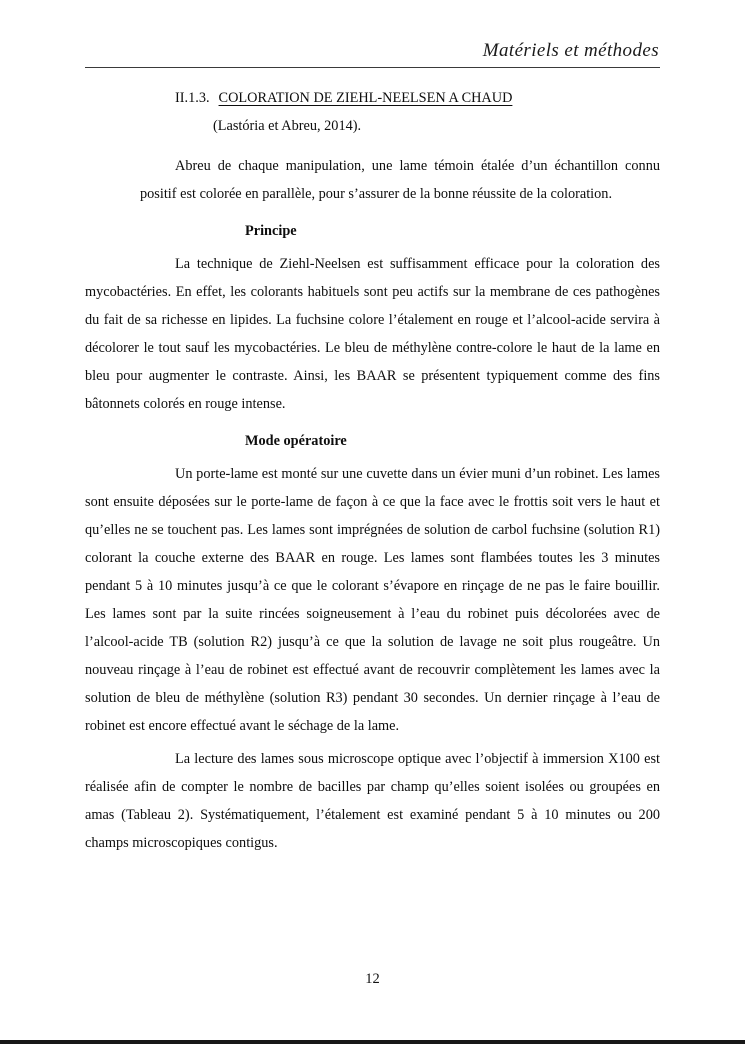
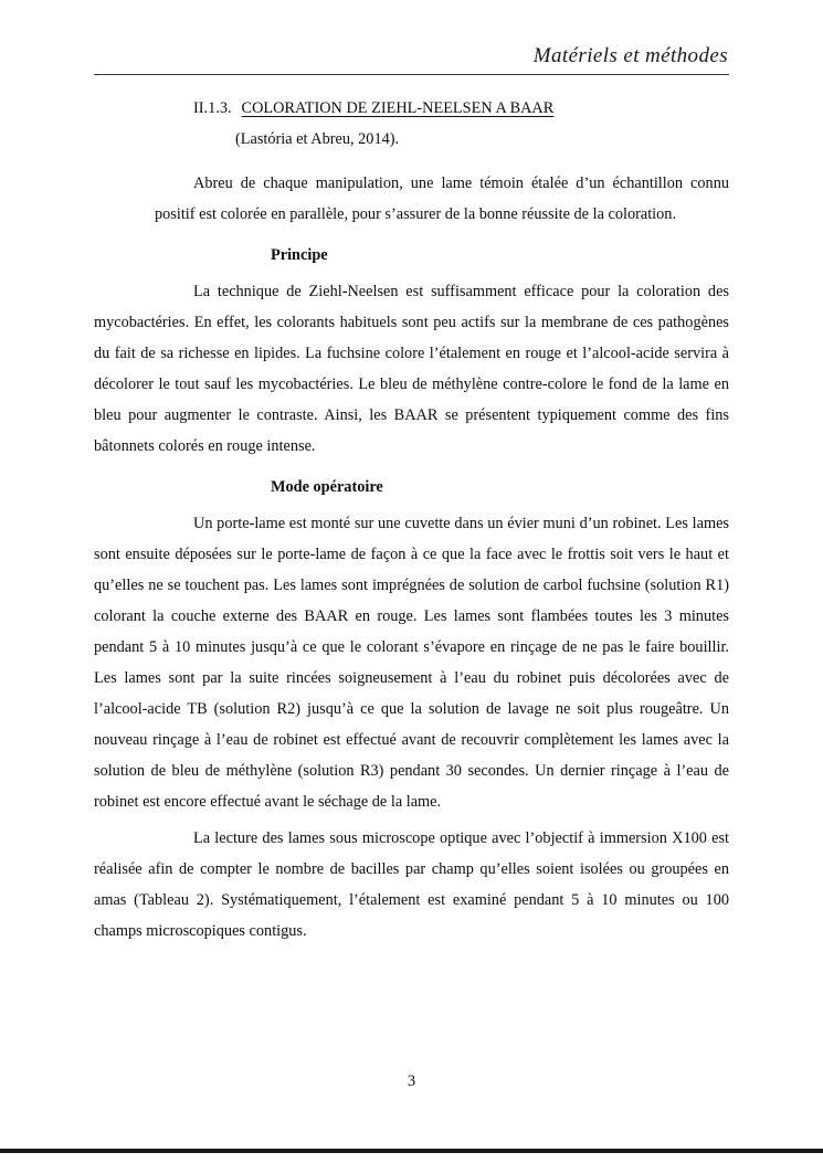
  Matériels et méthodes
- II.1.3. COLORATION DE ZIEHL-NEELSEN A CHAUD
+ II.1.3. COLORATION DE ZIEHL-NEELSEN A BAAR
  (Lastória et Abreu, 2014).
  Abreu de chaque manipulation, une lame témoin étalée d’un échantillon connu positif est colorée en parallèle, pour s’assurer de la bonne réussite de la coloration.
  Principe
- La technique de Ziehl-Neelsen est suffisamment efficace pour la coloration des mycobactéries. En effet, les colorants habituels sont peu actifs sur la membrane de ces pathogènes du fait de sa richesse en lipides. La fuchsine colore l’étalement en rouge et l’alcool-acide servira à décolorer le tout sauf les mycobactéries. Le bleu de méthylène contre-colore le haut de la lame en bleu pour augmenter le contraste. Ainsi, les BAAR se présentent typiquement comme des fins bâtonnets colorés en rouge intense.
+ La technique de Ziehl-Neelsen est suffisamment efficace pour la coloration des mycobactéries. En effet, les colorants habituels sont peu actifs sur la membrane de ces pathogènes du fait de sa richesse en lipides. La fuchsine colore l’étalement en rouge et l’alcool-acide servira à décolorer le tout sauf les mycobactéries. Le bleu de méthylène contre-colore le fond de la lame en bleu pour augmenter le contraste. Ainsi, les BAAR se présentent typiquement comme des fins bâtonnets colorés en rouge intense.
  Mode opératoire
  Un porte-lame est monté sur une cuvette dans un évier muni d’un robinet. Les lames sont ensuite déposées sur le porte-lame de façon à ce que la face avec le frottis soit vers le haut et qu’elles ne se touchent pas. Les lames sont imprégnées de solution de carbol fuchsine (solution R1) colorant la couche externe des BAAR en rouge. Les lames sont flambées toutes les 3 minutes pendant 5 à 10 minutes jusqu’à ce que le colorant s’évapore en rinçage de ne pas le faire bouillir. Les lames sont par la suite rincées soigneusement à l’eau du robinet puis décolorées avec de l’alcool-acide TB (solution R2) jusqu’à ce que la solution de lavage ne soit plus rougeâtre. Un nouveau rinçage à l’eau de robinet est effectué avant de recouvrir complètement les lames avec la solution de bleu de méthylène (solution R3) pendant 30 secondes. Un dernier rinçage à l’eau de robinet est encore effectué avant le séchage de la lame.
- La lecture des lames sous microscope optique avec l’objectif à immersion X100 est réalisée afin de compter le nombre de bacilles par champ qu’elles soient isolées ou groupées en amas (Tableau 2). Systématiquement, l’étalement est examiné pendant 5 à 10 minutes ou 200 champs microscopiques contigus.
+ La lecture des lames sous microscope optique avec l’objectif à immersion X100 est réalisée afin de compter le nombre de bacilles par champ qu’elles soient isolées ou groupées en amas (Tableau 2). Systématiquement, l’étalement est examiné pendant 5 à 10 minutes ou 100 champs microscopiques contigus.
- 12
+ 3
